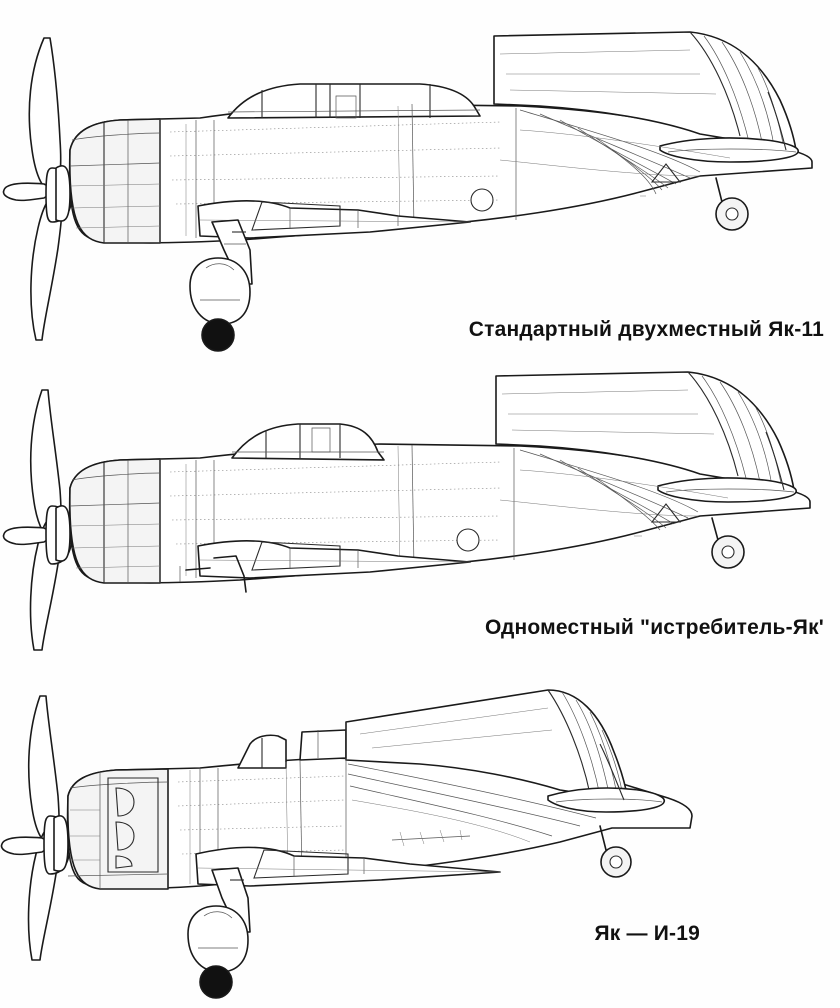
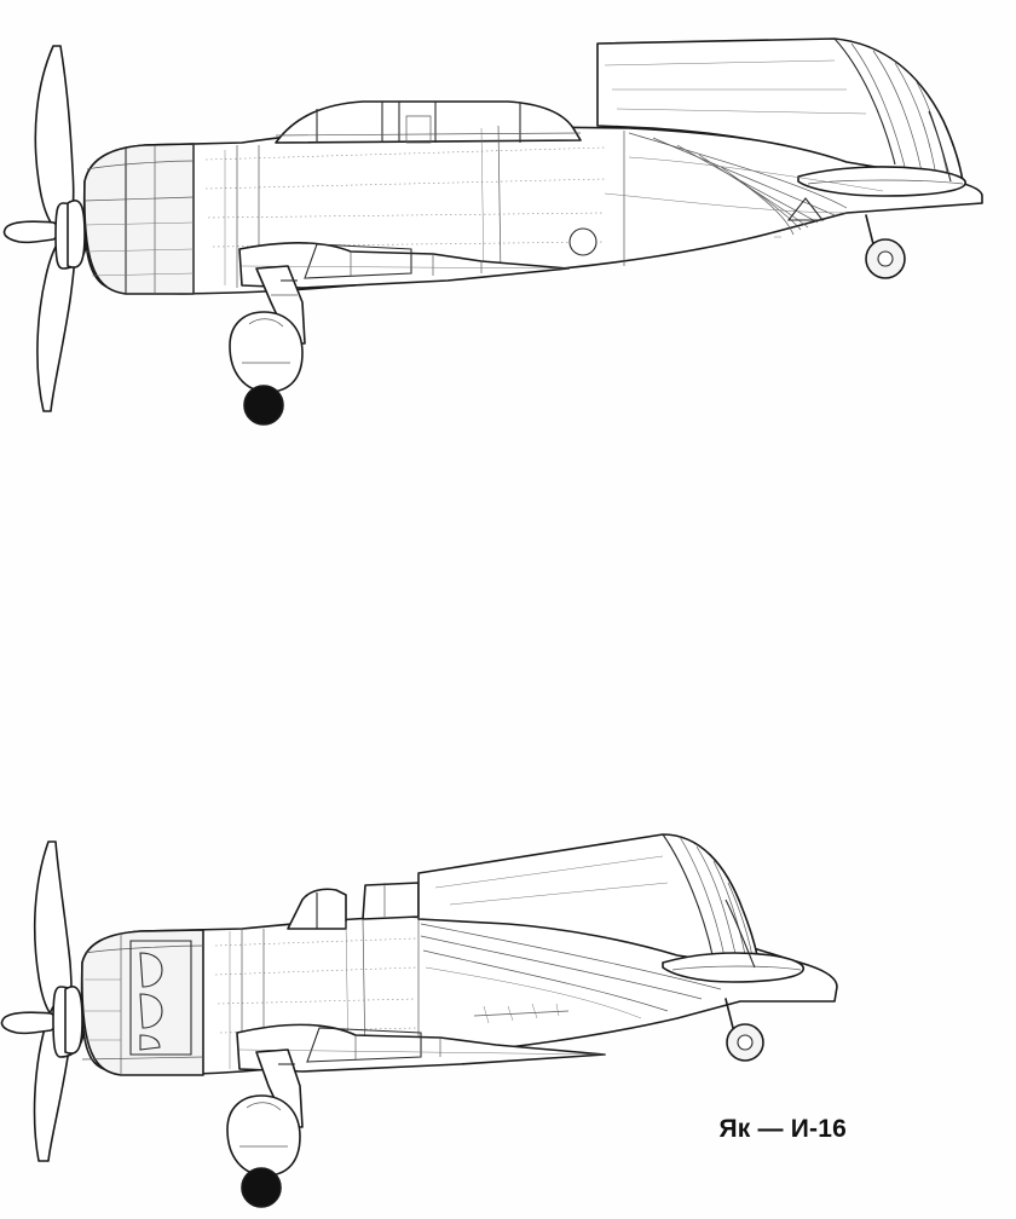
- Стандартный двухместный Як-11
- Одноместный "истребитель-Як'
- Як — И-19
+ Як — И-16
